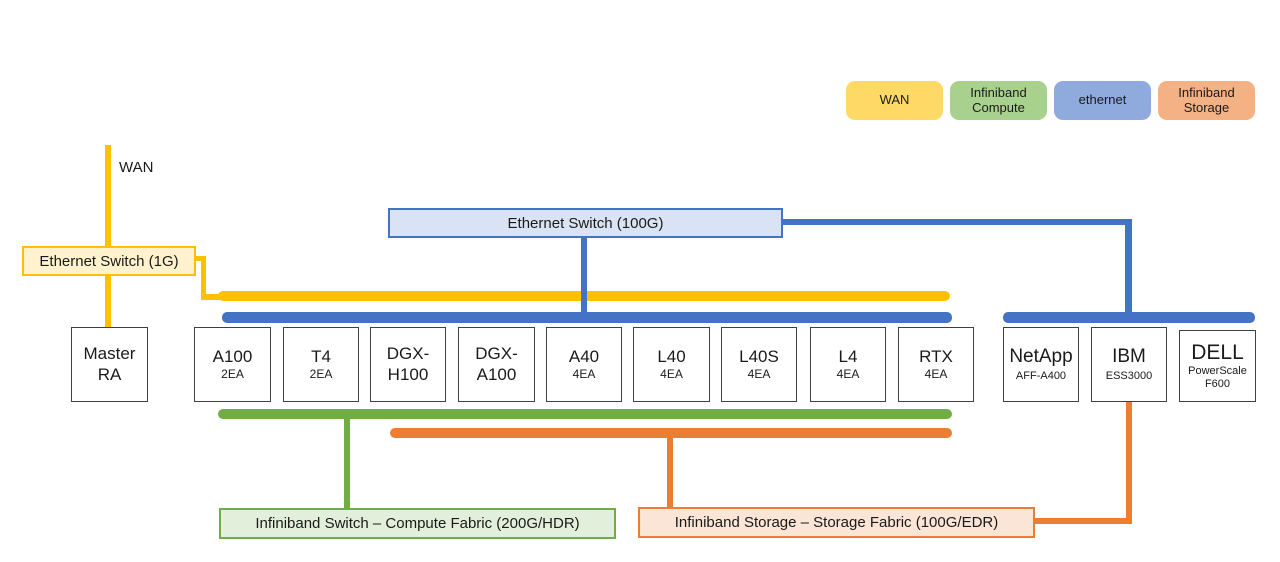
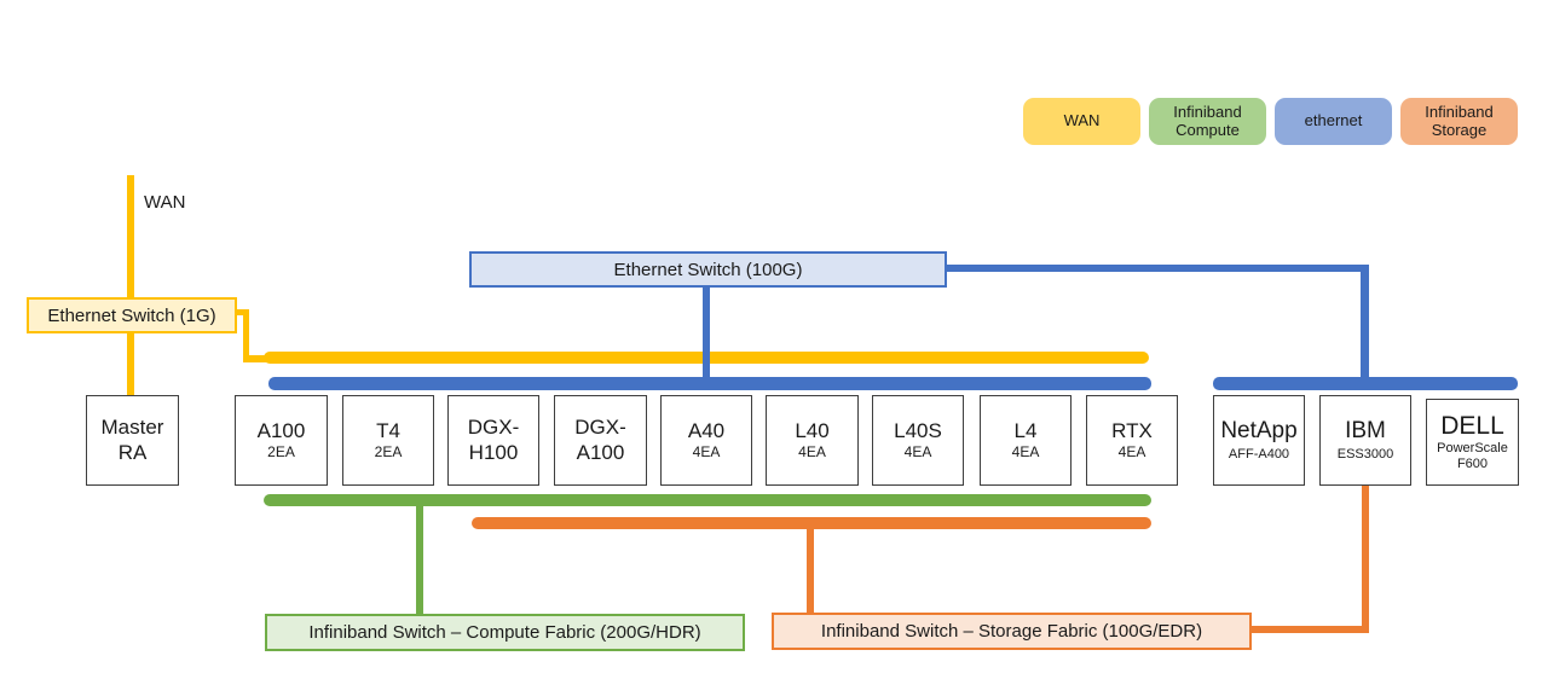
  WAN
  Infiniband
  Compute
  ethernet
  Infiniband
  Storage
  WAN
  Ethernet Switch (1G)
  Ethernet Switch (100G)
  Infiniband Switch – Compute Fabric (200G/HDR)
- Infiniband Storage – Storage Fabric (100G/EDR)
+ Infiniband Switch – Storage Fabric (100G/EDR)
  Master
  RA
  A100
  2EA
  T4
  2EA
  DGX-
  H100
  DGX-
  A100
  A40
  4EA
  L40
  4EA
  L40S
  4EA
  L4
  4EA
  RTX
  4EA
  NetApp
  AFF-A400
  IBM
  ESS3000
  DELL
  PowerScale
  F600
